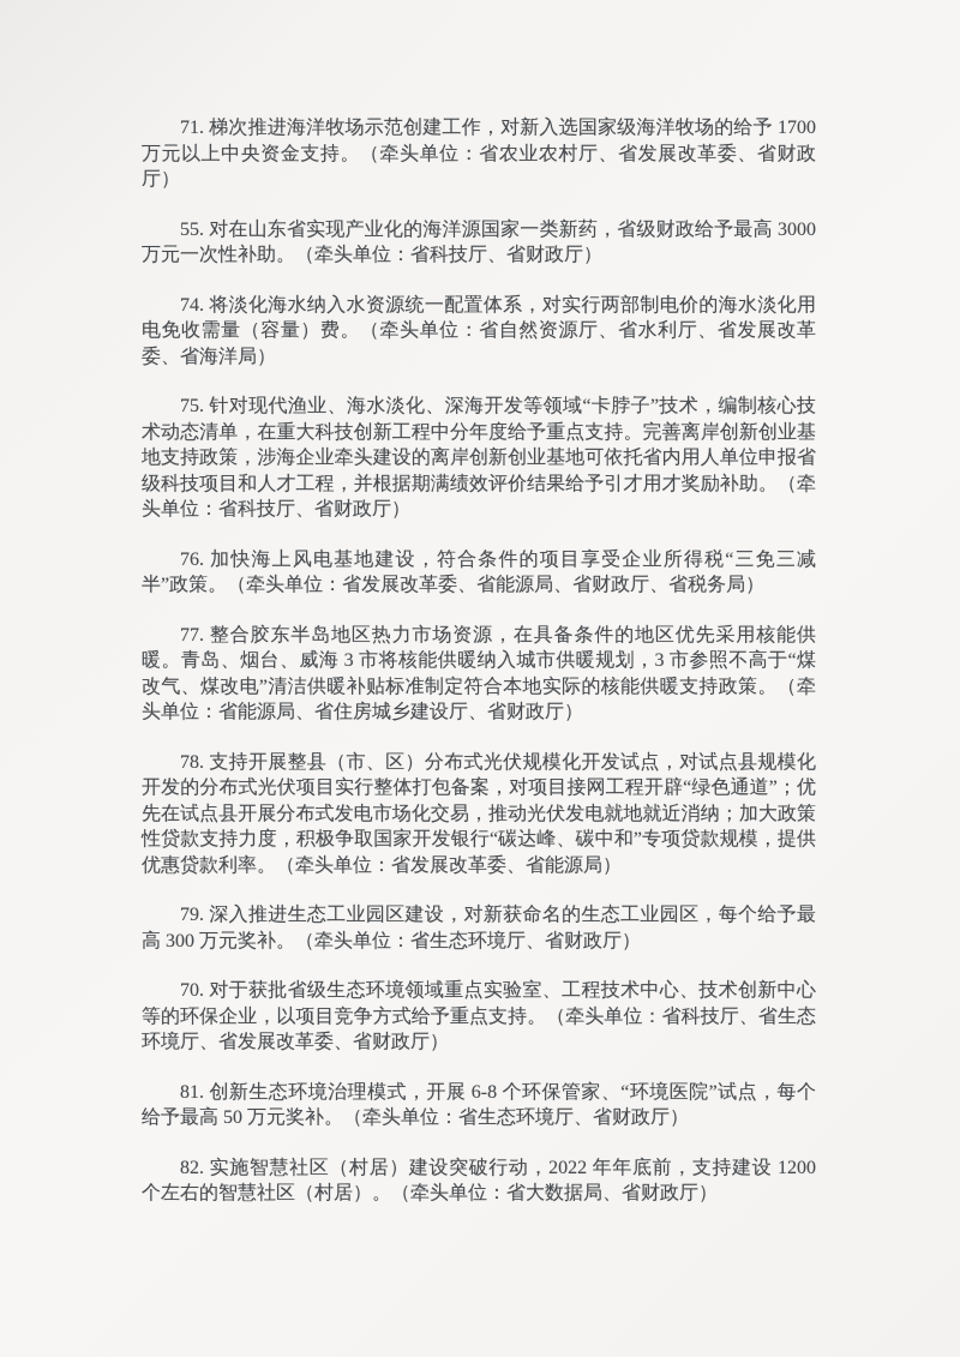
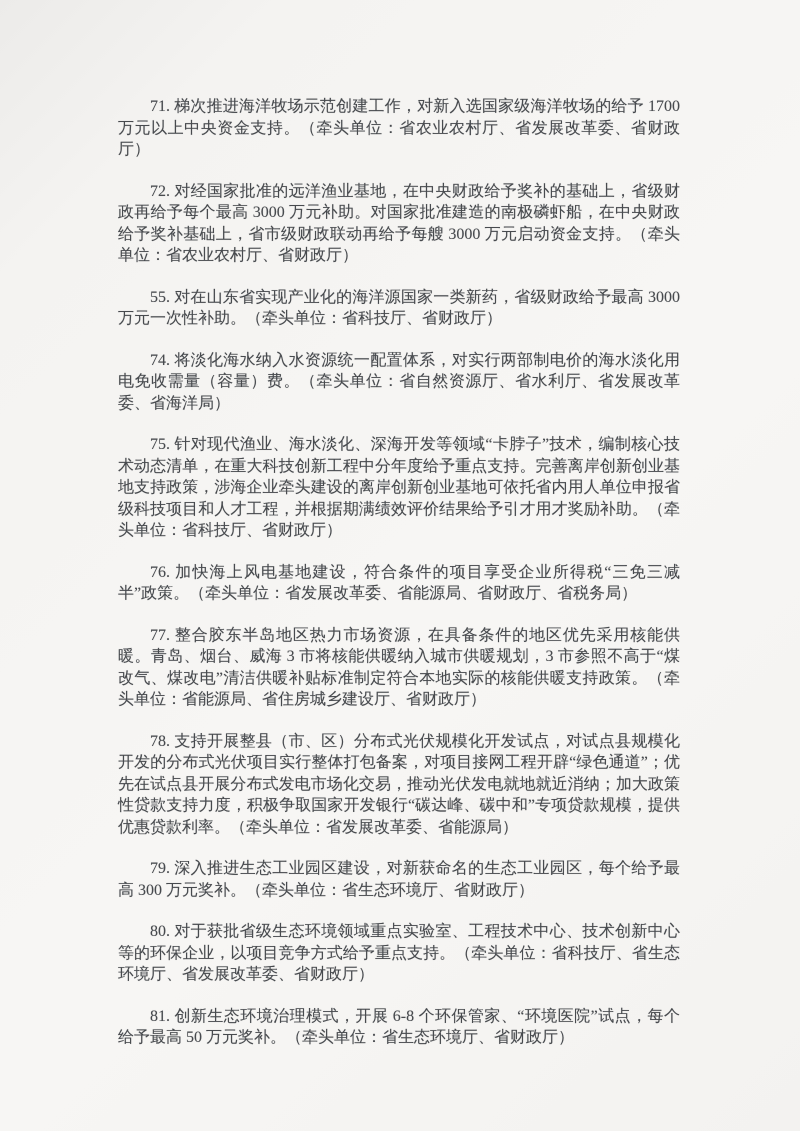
  71. 梯次推进海洋牧场示范创建工作，对新入选国家级海洋牧场的给予 1700 万元以上中央资金支持。（牵头单位：省农业农村厅、省发展改革委、省财政厅）
+ 72. 对经国家批准的远洋渔业基地，在中央财政给予奖补的基础上，省级财政再给予每个最高 3000 万元补助。对国家批准建造的南极磷虾船，在中央财政给予奖补基础上，省市级财政联动再给予每艘 3000 万元启动资金支持。（牵头单位：省农业农村厅、省财政厅）
  55. 对在山东省实现产业化的海洋源国家一类新药，省级财政给予最高 3000 万元一次性补助。（牵头单位：省科技厅、省财政厅）
  74. 将淡化海水纳入水资源统一配置体系，对实行两部制电价的海水淡化用电免收需量（容量）费。（牵头单位：省自然资源厅、省水利厅、省发展改革委、省海洋局）
  75. 针对现代渔业、海水淡化、深海开发等领域“卡脖子”技术，编制核心技术动态清单，在重大科技创新工程中分年度给予重点支持。完善离岸创新创业基地支持政策，涉海企业牵头建设的离岸创新创业基地可依托省内用人单位申报省级科技项目和人才工程，并根据期满绩效评价结果给予引才用才奖励补助。（牵头单位：省科技厅、省财政厅）
  76. 加快海上风电基地建设，符合条件的项目享受企业所得税“三免三减半”政策。（牵头单位：省发展改革委、省能源局、省财政厅、省税务局）
  77. 整合胶东半岛地区热力市场资源，在具备条件的地区优先采用核能供暖。青岛、烟台、威海 3 市将核能供暖纳入城市供暖规划，3 市参照不高于“煤改气、煤改电”清洁供暖补贴标准制定符合本地实际的核能供暖支持政策。（牵头单位：省能源局、省住房城乡建设厅、省财政厅）
  78. 支持开展整县（市、区）分布式光伏规模化开发试点，对试点县规模化开发的分布式光伏项目实行整体打包备案，对项目接网工程开辟“绿色通道”；优先在试点县开展分布式发电市场化交易，推动光伏发电就地就近消纳；加大政策性贷款支持力度，积极争取国家开发银行“碳达峰、碳中和”专项贷款规模，提供优惠贷款利率。（牵头单位：省发展改革委、省能源局）
  79. 深入推进生态工业园区建设，对新获命名的生态工业园区，每个给予最高 300 万元奖补。（牵头单位：省生态环境厅、省财政厅）
- 70. 对于获批省级生态环境领域重点实验室、工程技术中心、技术创新中心等的环保企业，以项目竞争方式给予重点支持。（牵头单位：省科技厅、省生态环境厅、省发展改革委、省财政厅）
+ 80. 对于获批省级生态环境领域重点实验室、工程技术中心、技术创新中心等的环保企业，以项目竞争方式给予重点支持。（牵头单位：省科技厅、省生态环境厅、省发展改革委、省财政厅）
  81. 创新生态环境治理模式，开展 6-8 个环保管家、“环境医院”试点，每个给予最高 50 万元奖补。（牵头单位：省生态环境厅、省财政厅）
- 82. 实施智慧社区（村居）建设突破行动，2022 年年底前，支持建设 1200 个左右的智慧社区（村居）。（牵头单位：省大数据局、省财政厅）
